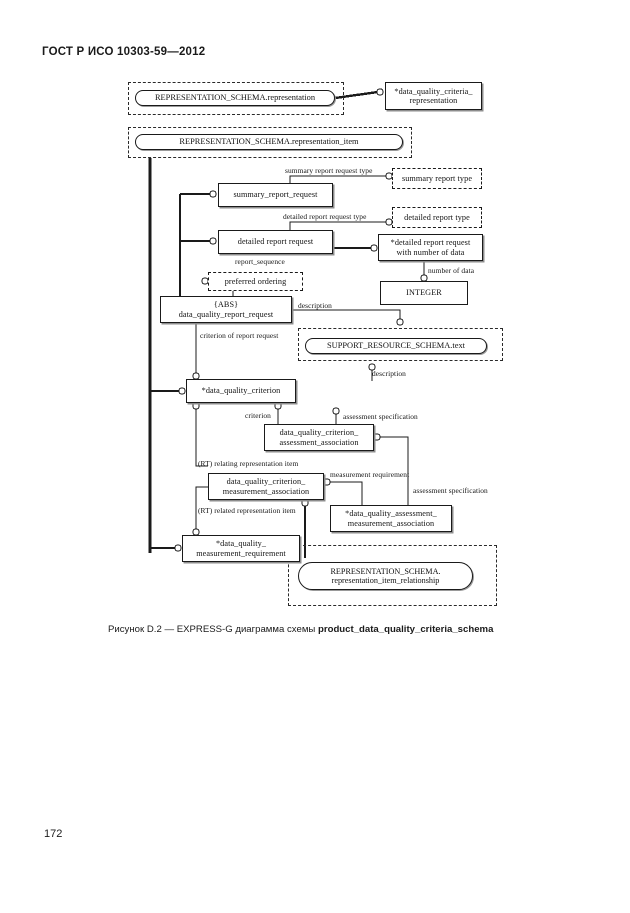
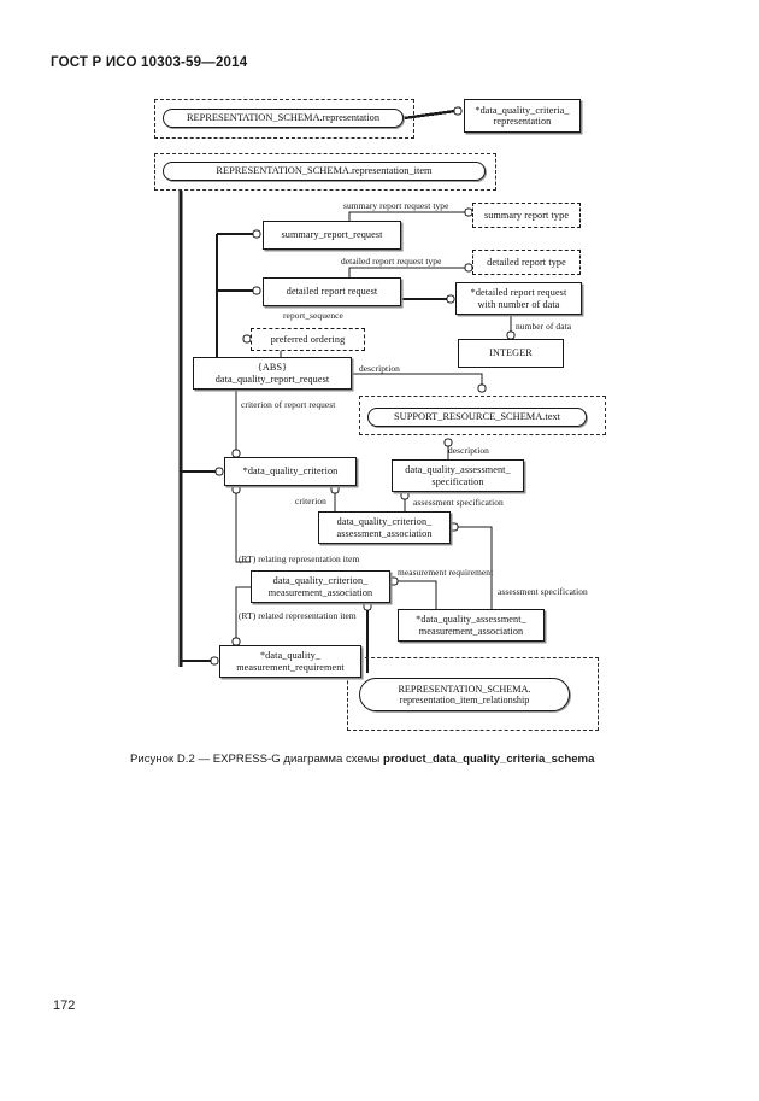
- ГОСТ Р ИСО 10303-59—2012
+ ГОСТ Р ИСО 10303-59—2014
  REPRESENTATION_SCHEMA.representation
  REPRESENTATION_SCHEMA.representation_item
  SUPPORT_RESOURCE_SCHEMA.text
  REPRESENTATION_SCHEMA.
  representation_item_relationship
  *data_quality_criteria_
  representation
  summary_report_request
  summary report type
  detailed report type
  detailed report request
  *detailed report request
  with number of data
  preferred ordering
  INTEGER
  {ABS}
  data_quality_report_request
  *data_quality_criterion
+ data_quality_assessment_
+ specification
  data_quality_criterion_
  assessment_association
  data_quality_criterion_
  measurement_association
  *data_quality_assessment_
  measurement_association
  *data_quality_
  measurement_requirement
  summary report request type
  detailed report request type
  report_sequence
  number of data
  description
  criterion of report request
  description
  criterion
  assessment specification
  (RT) relating representation item
  measurement requirement
  assessment specification
  (RT) related representation item
  Рисунок D.2 — EXPRESS-G диаграмма схемы product_data_quality_criteria_schema
  172
